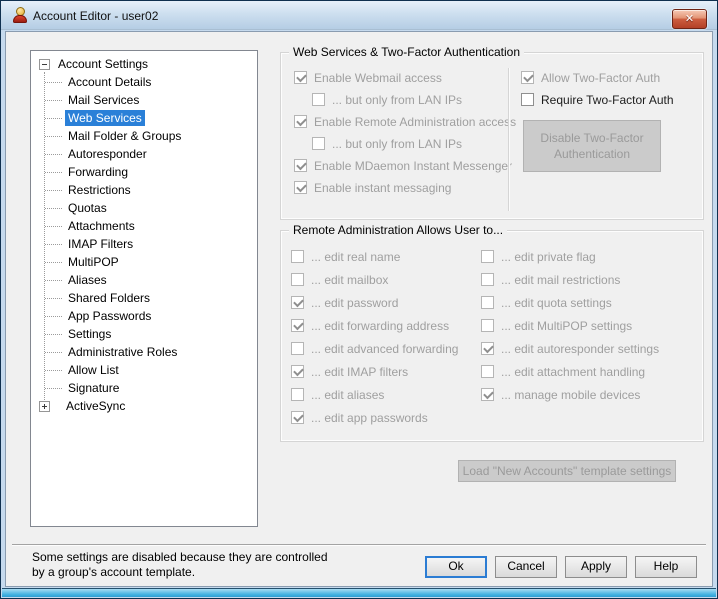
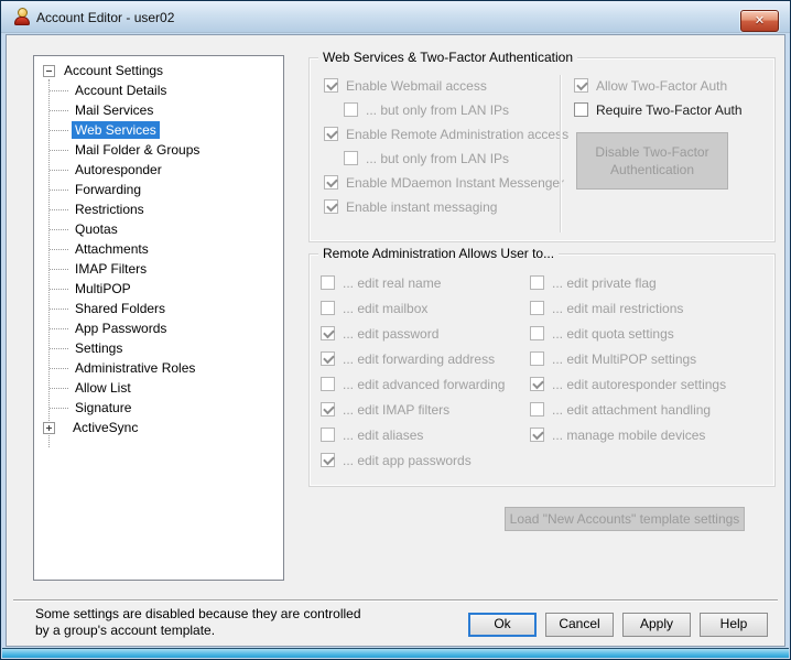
  Account Editor - user02
  ✕
  Account Settings
  Account Details
  Mail Services
  Web Services
  Mail Folder & Groups
  Autoresponder
  Forwarding
  Restrictions
  Quotas
  Attachments
  IMAP Filters
  MultiPOP
- Aliases
  Shared Folders
  App Passwords
  Settings
  Administrative Roles
  Allow List
  Signature
  ActiveSync
  Web Services & Two-Factor Authentication
  Enable Webmail access
  ... but only from LAN IPs
  Enable Remote Administration access
  ... but only from LAN IPs
  Enable MDaemon Instant Messenger
  Enable instant messaging
  Allow Two-Factor Auth
  Require Two-Factor Auth
  Disable Two-Factor Authentication
  Remote Administration Allows User to...
  ... edit real name
  ... edit mailbox
  ... edit password
  ... edit forwarding address
  ... edit advanced forwarding
  ... edit IMAP filters
  ... edit aliases
  ... edit app passwords
  ... edit private flag
  ... edit mail restrictions
  ... edit quota settings
  ... edit MultiPOP settings
  ... edit autoresponder settings
  ... edit attachment handling
  ... manage mobile devices
  Load "New Accounts" template settings
  Some settings are disabled because they are controlled
  by a group's account template.
  Ok
  Cancel
  Apply
  Help
